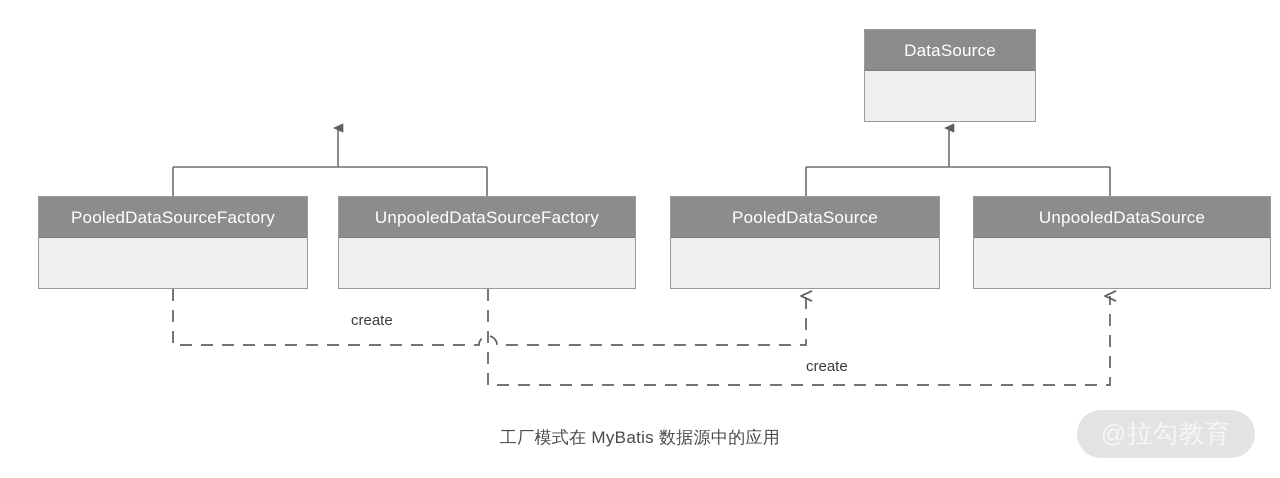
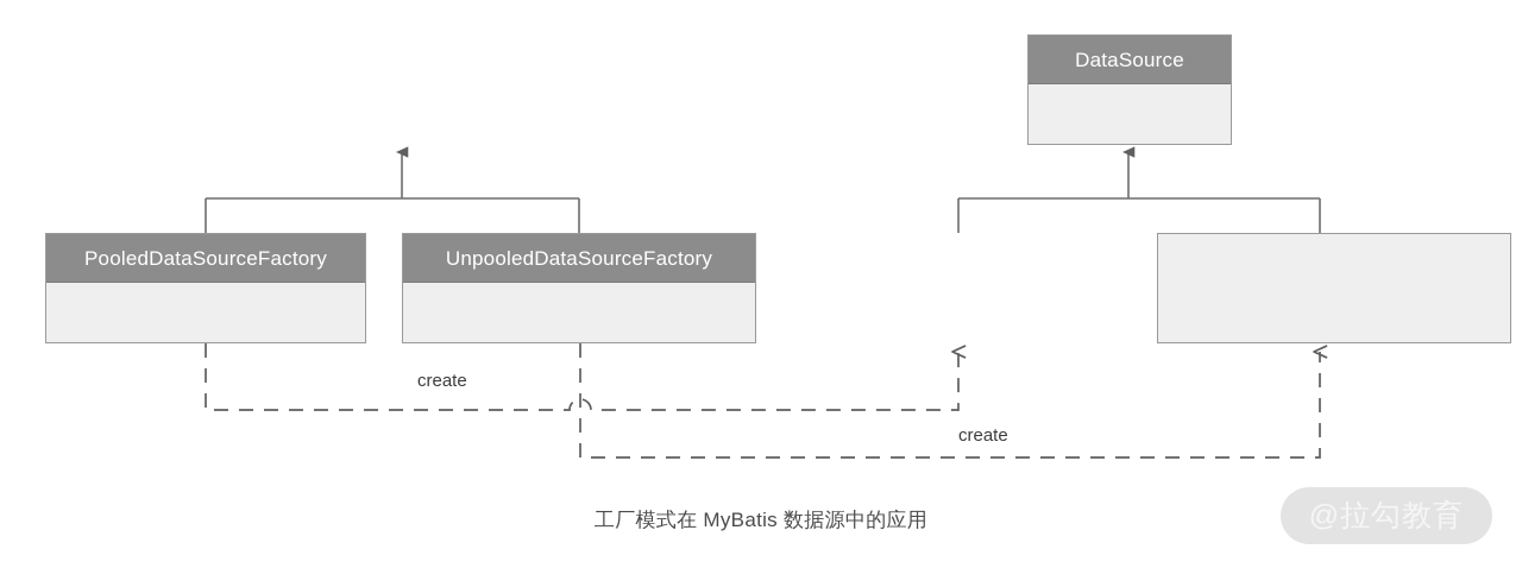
  DataSource
  PooledDataSourceFactory
  UnpooledDataSourceFactory
- PooledDataSource
- UnpooledDataSource
  create
  create
  工厂模式在 MyBatis 数据源中的应用
